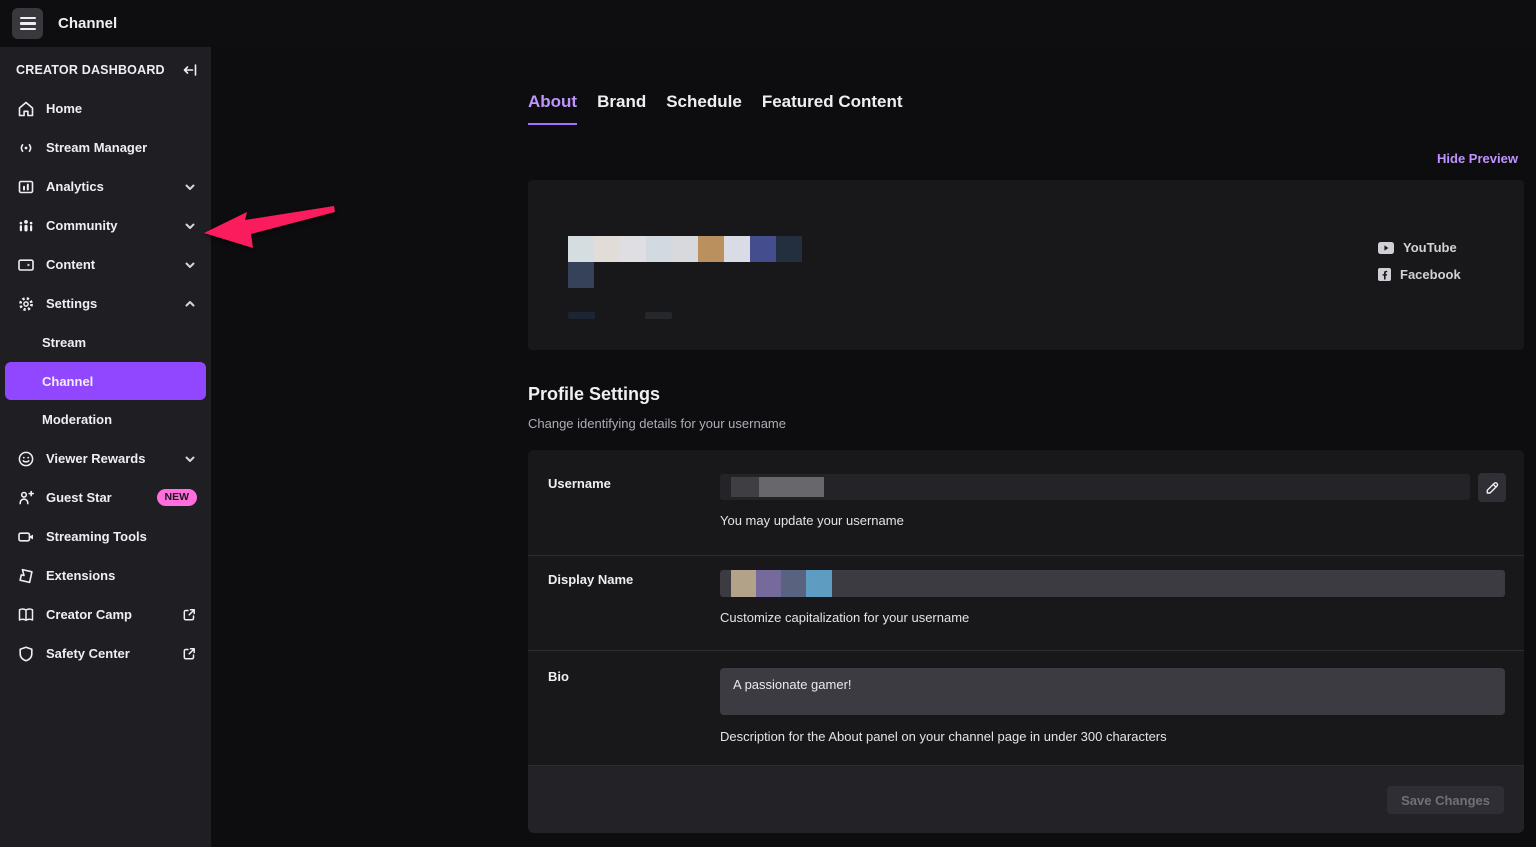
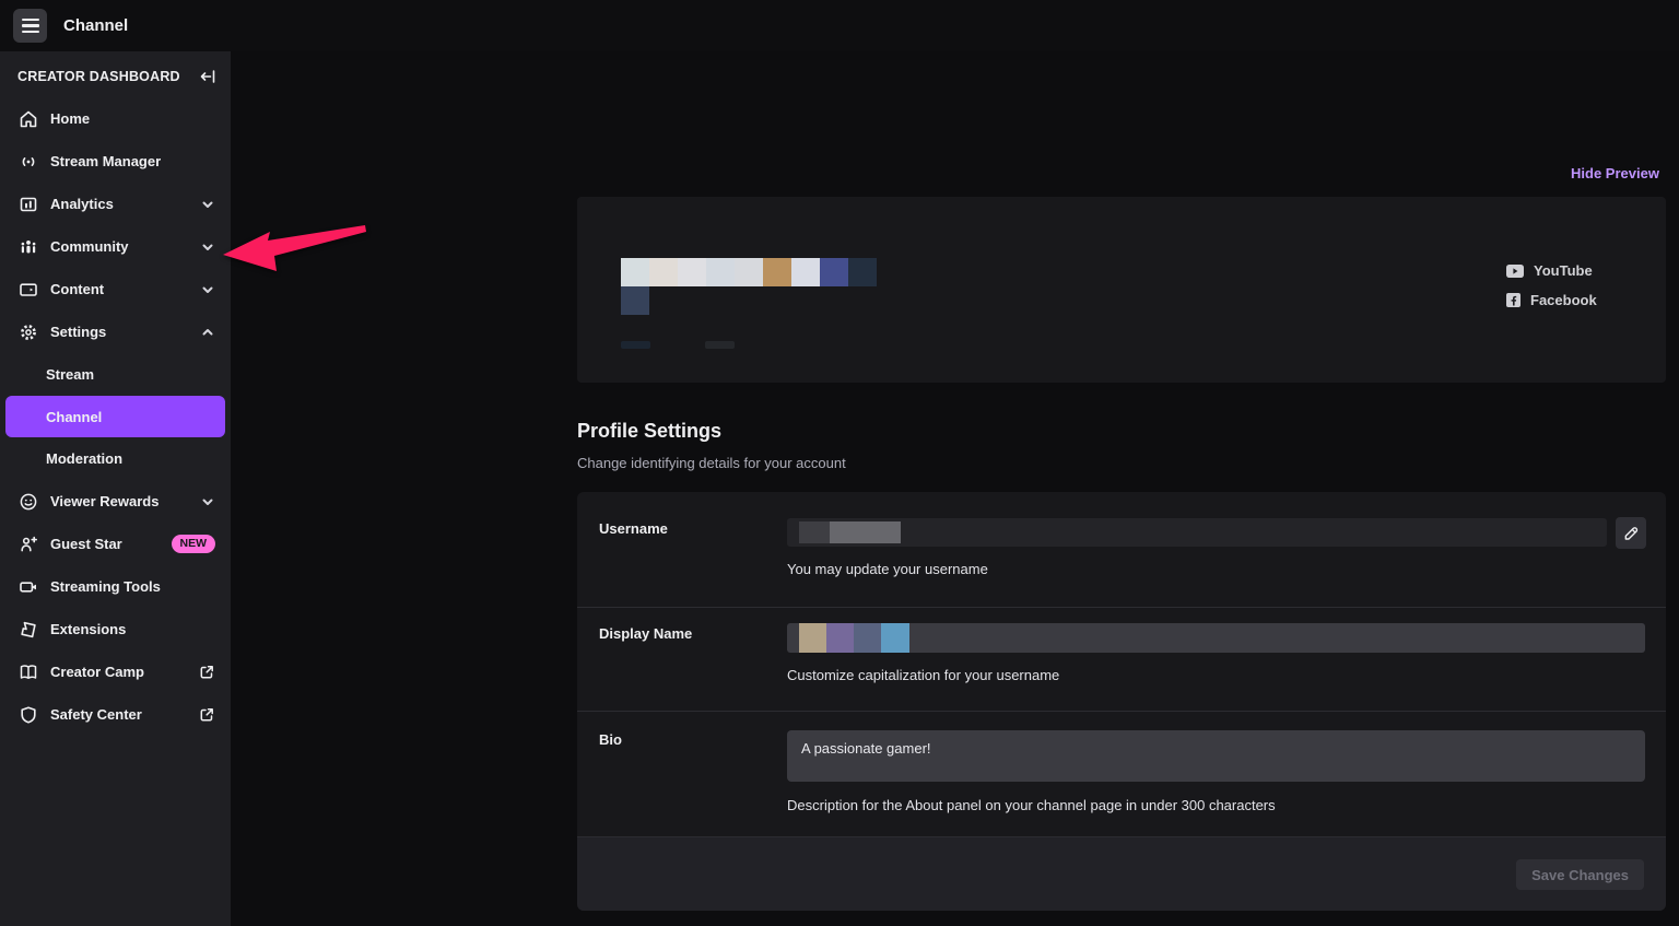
  Channel
  CREATOR DASHBOARD
  Home
  Stream Manager
  Analytics
  Community
  Content
  Settings
  Stream
  Channel
  Moderation
  Viewer Rewards
  Guest Star
  NEW
  Streaming Tools
  Extensions
  Creator Camp
  Safety Center
- About
- Brand
- Schedule
- Featured Content
  Hide Preview
  YouTube
  Facebook
  Profile Settings
- Change identifying details for your username
+ Change identifying details for your account
  Username
  You may update your username
  Display Name
  Customize capitalization for your username
  Bio
  A passionate gamer!
  Description for the About panel on your channel page in under 300 characters
  Save Changes
